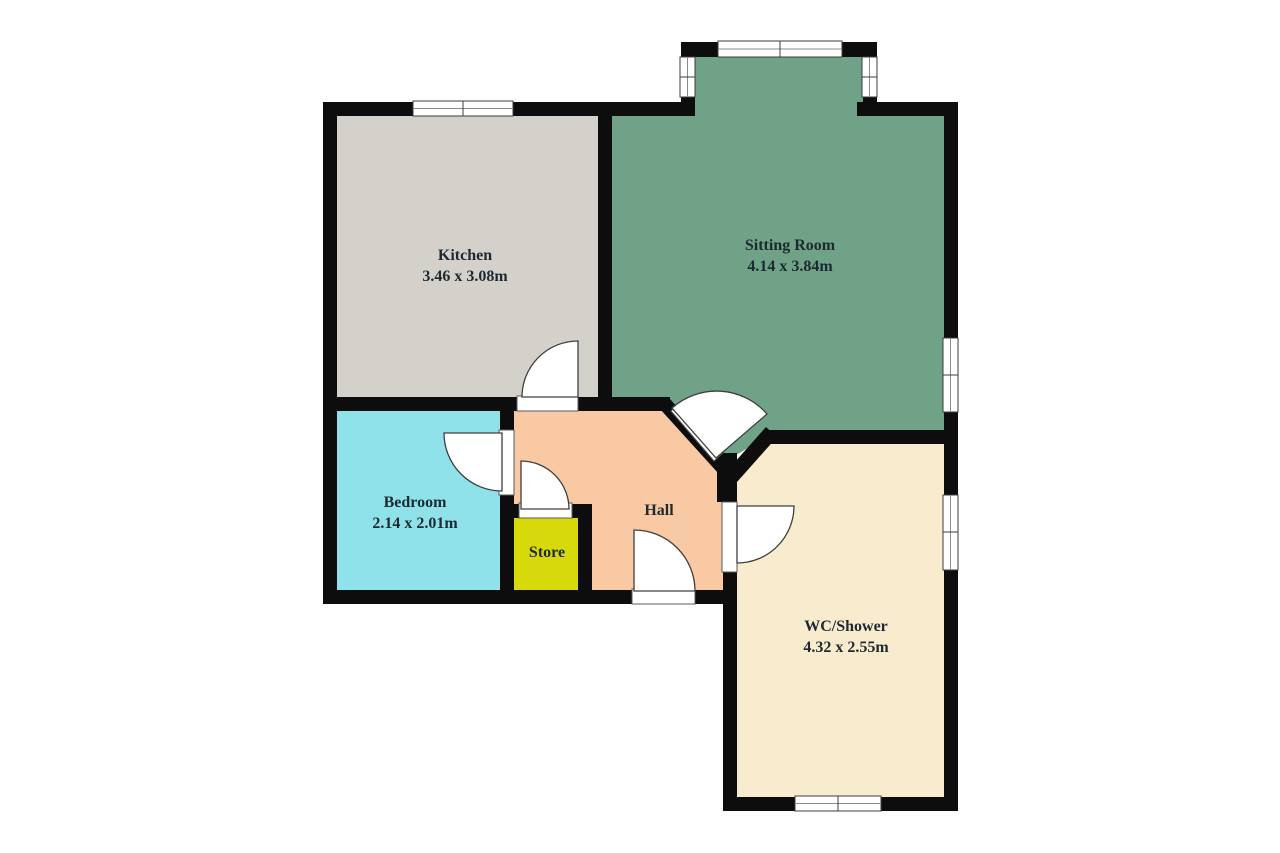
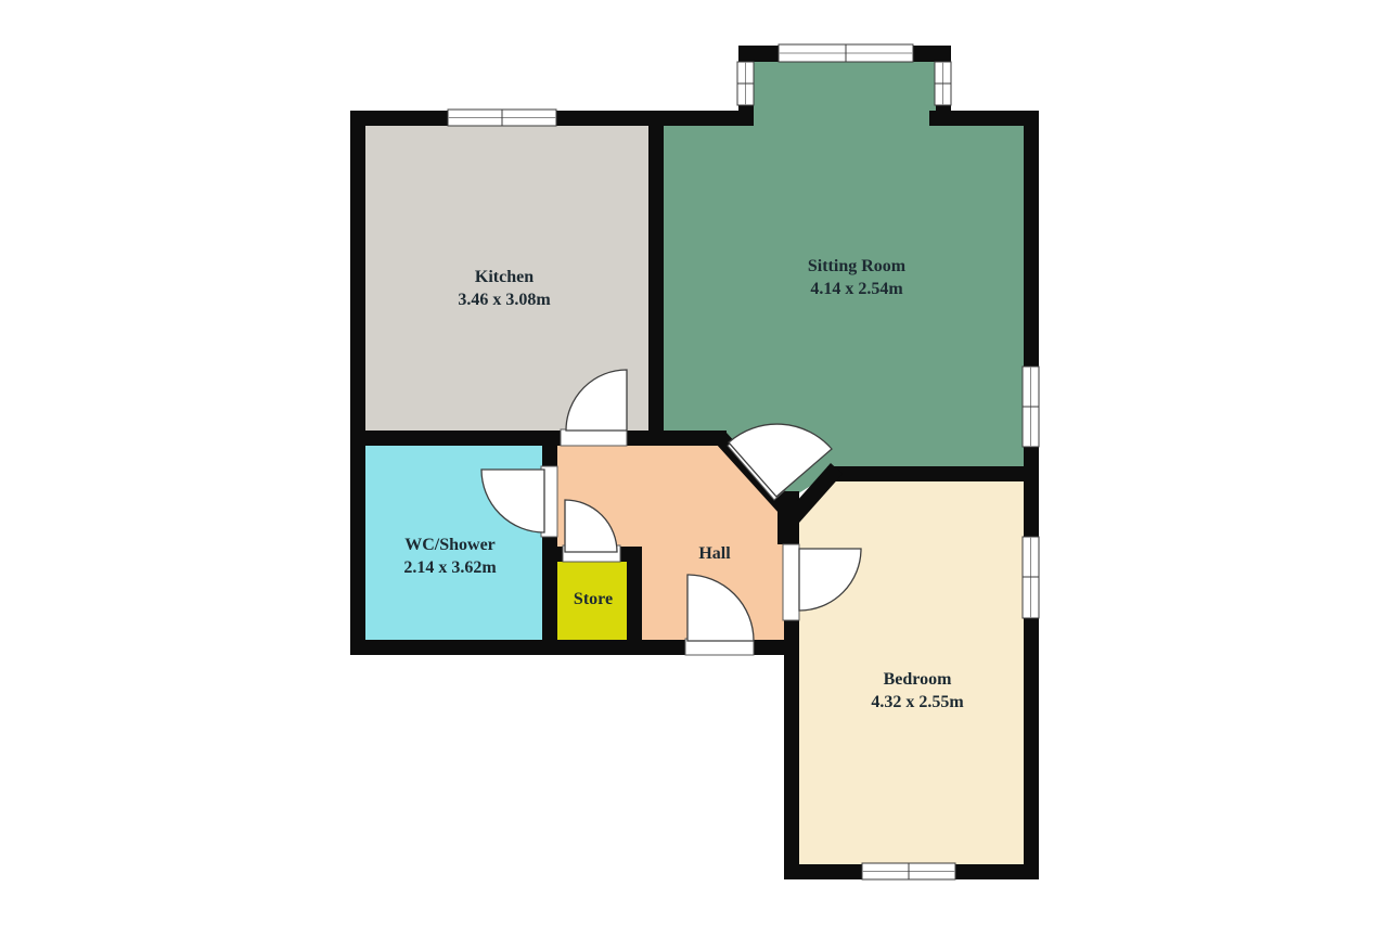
  Kitchen
  3.46 x 3.08m
  Sitting Room
- 4.14 x 3.84m
+ 4.14 x 2.54m
- Bedroom
+ WC/Shower
- 2.14 x 2.01m
+ 2.14 x 3.62m
  Store
  Hall
- WC/Shower
+ Bedroom
  4.32 x 2.55m
